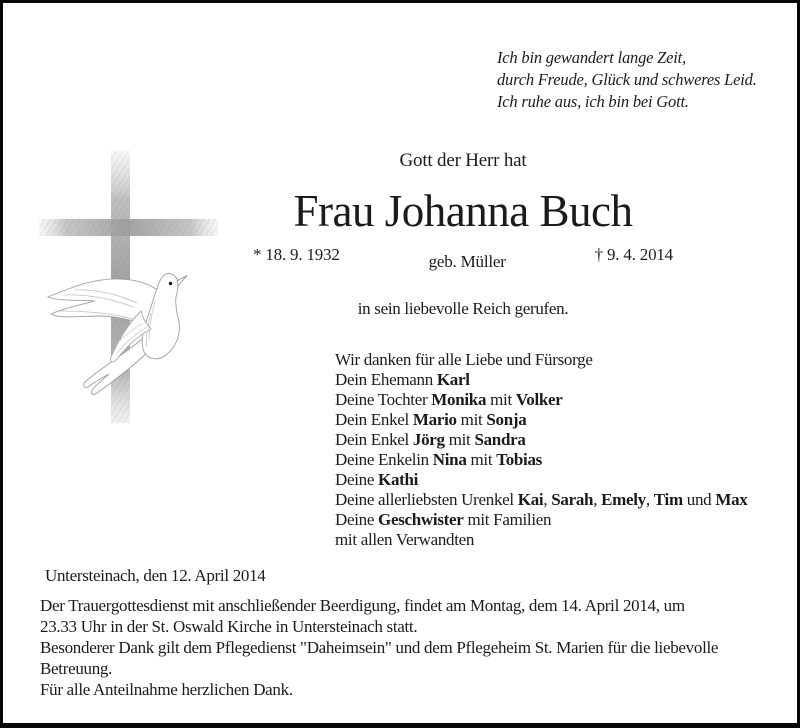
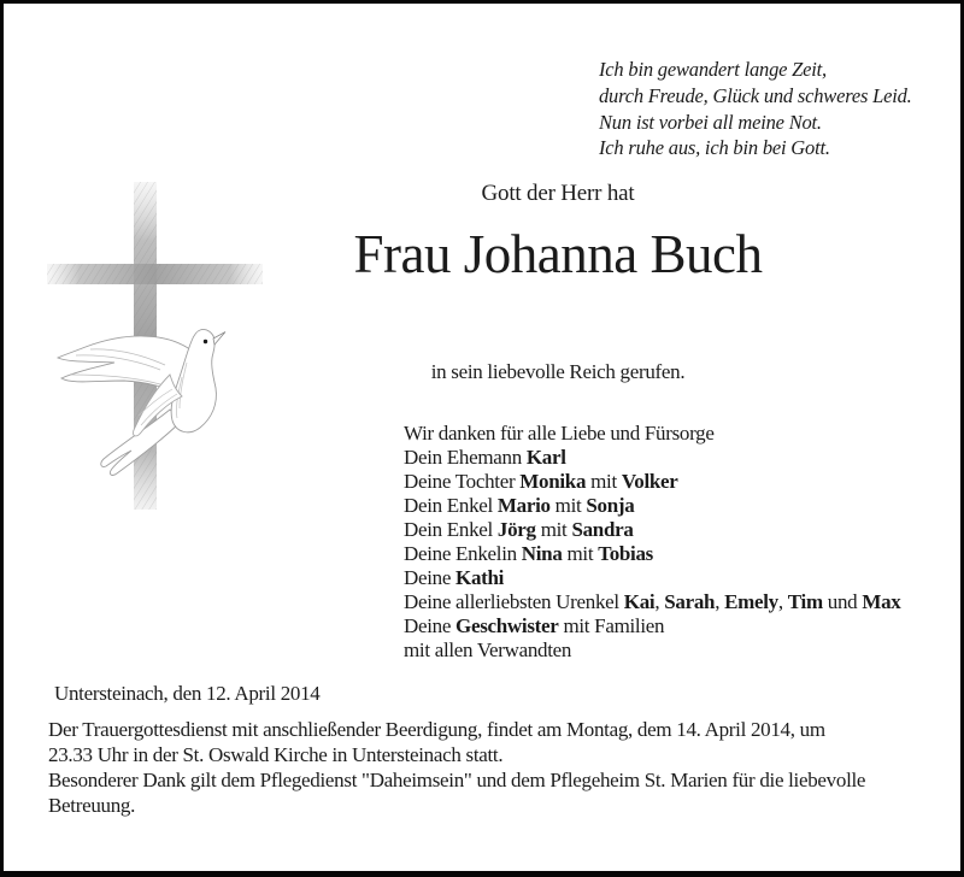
  Ich bin gewandert lange Zeit,
  durch Freude, Glück und schweres Leid.
+ Nun ist vorbei all meine Not.
  Ich ruhe aus, ich bin bei Gott.
  Gott der Herr hat
  Frau Johanna Buch
- * 18. 9. 1932
- geb. Müller
- † 9. 4. 2014
  in sein liebevolle Reich gerufen.
  Wir danken für alle Liebe und Fürsorge
  Dein Ehemann Karl
  Deine Tochter Monika mit Volker
  Dein Enkel Mario mit Sonja
  Dein Enkel Jörg mit Sandra
  Deine Enkelin Nina mit Tobias
  Deine Kathi
  Deine allerliebsten Urenkel Kai, Sarah, Emely, Tim und Max
  Deine Geschwister mit Familien
  mit allen Verwandten
  Untersteinach, den 12. April 2014
  Der Trauergottesdienst mit anschließender Beerdigung, findet am Montag, dem 14. April 2014, um
  23.33 Uhr in der St. Oswald Kirche in Untersteinach statt.
  Besonderer Dank gilt dem Pflegedienst "Daheimsein" und dem Pflegeheim St. Marien für die liebevolle
  Betreuung.
- Für alle Anteilnahme herzlichen Dank.
